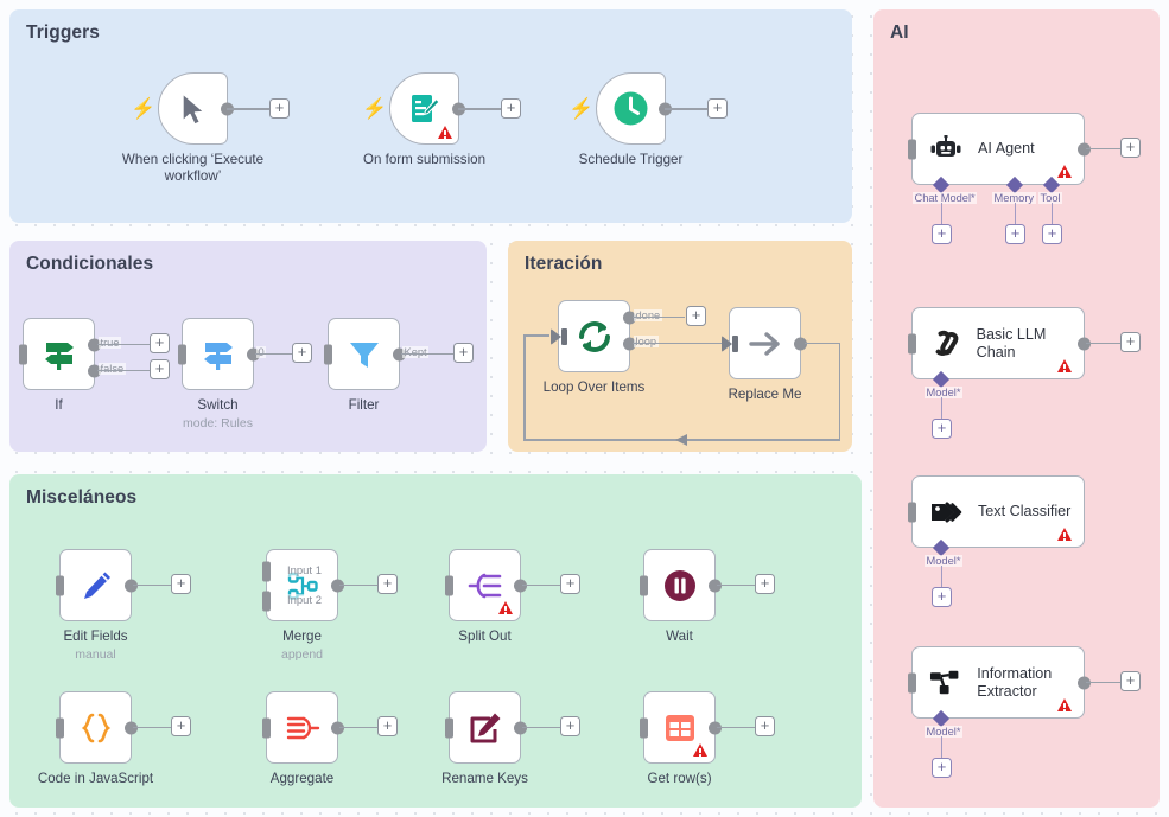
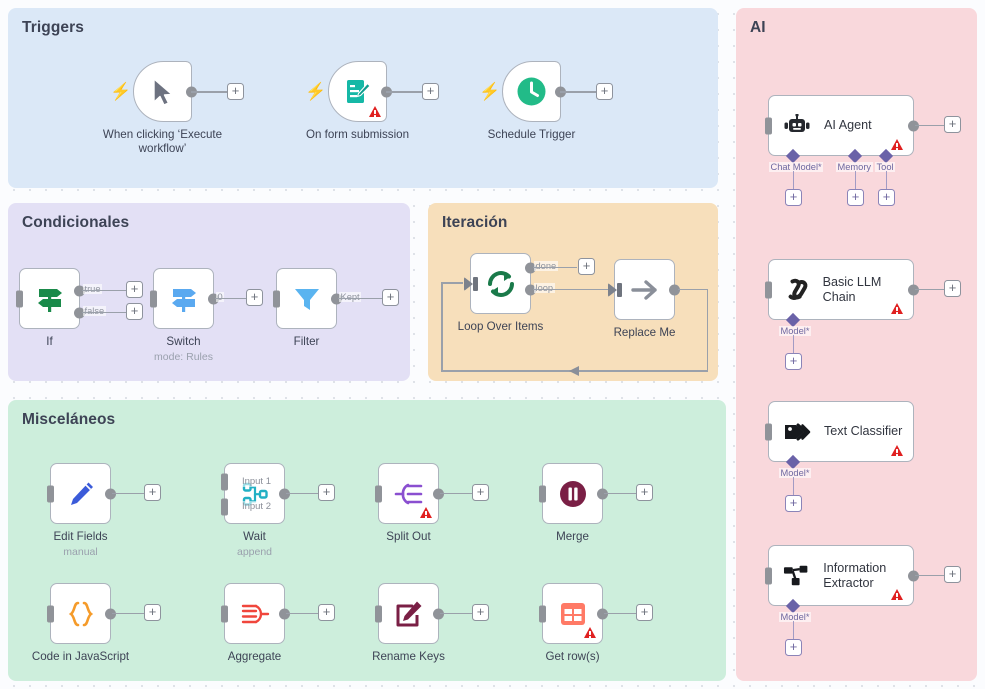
  Triggers
  ⚡
  When clicking ‘Execute workflow’
  +
  ⚡
  On form submission
  +
  ⚡
  Schedule Trigger
  +
  Condicionales
  If
  +
  +
  Switch
  mode: Rules
  +
  Filter
  +
  Iteración
  Loop Over Items
  +
  Replace Me
  Misceláneos
  Edit Fields
  manual
  +
  Input 1
  Input 2
- Merge
+ Wait
  append
  +
  Split Out
  +
- Wait
+ Merge
  +
  Code in JavaScript
  +
  Aggregate
  +
  Rename Keys
  +
  Get row(s)
  +
  AI
  AI Agent
  +
  Chat Model*
  +
  Memory
  +
  Tool
  +
  Basic LLM Chain
  +
  Model*
  +
  Text Classifier
  Model*
  +
  Information Extractor
  +
  Model*
  +
